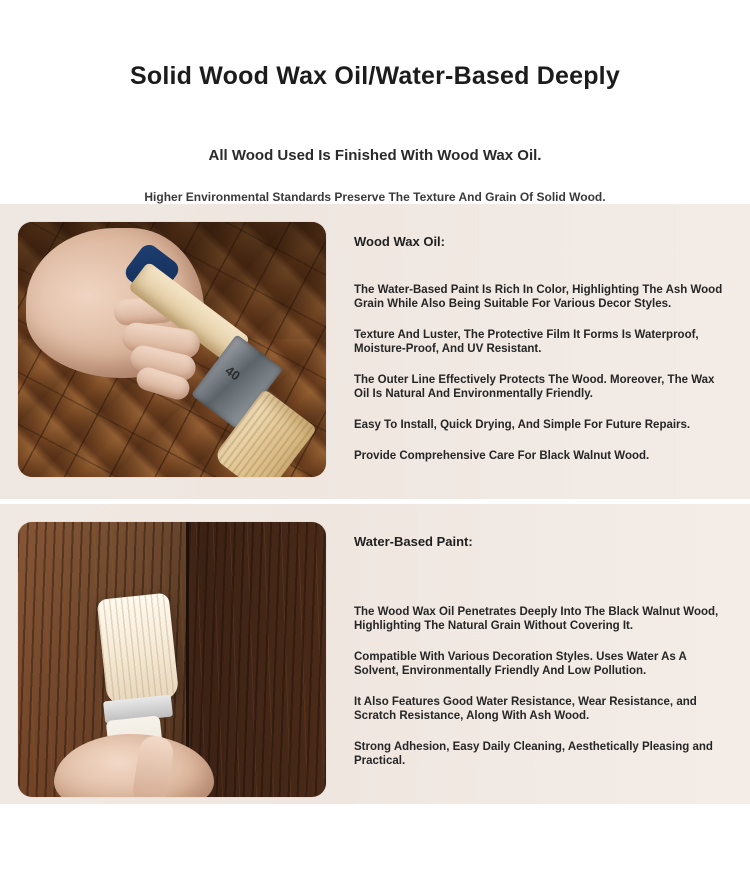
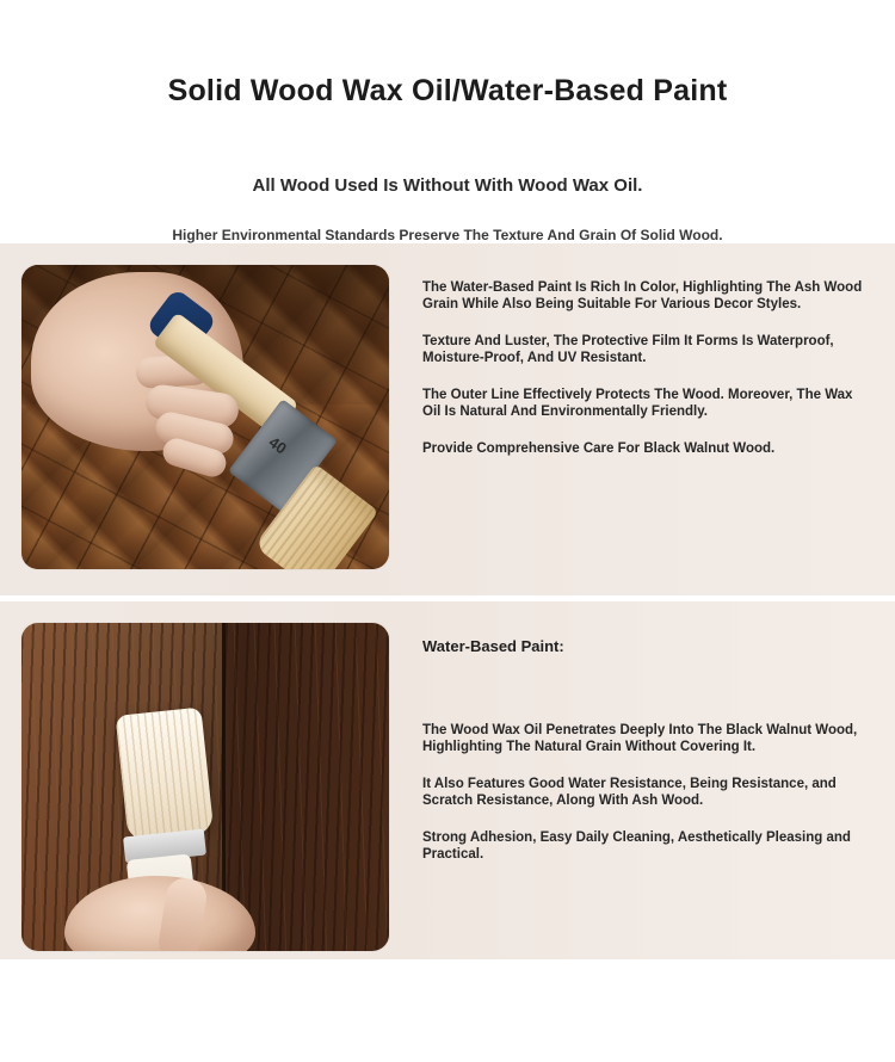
- Solid Wood Wax Oil/Water-Based Deeply
+ Solid Wood Wax Oil/Water-Based Paint
- All Wood Used Is Finished With Wood Wax Oil.
+ All Wood Used Is Without With Wood Wax Oil.
  Higher Environmental Standards Preserve The Texture And Grain Of Solid Wood.
- Wood Wax Oil:
  The Water-Based Paint Is Rich In Color, Highlighting The Ash Wood Grain While Also Being Suitable For Various Decor Styles.
  Texture And Luster, The Protective Film It Forms Is Waterproof, Moisture-Proof, And UV Resistant.
  The Outer Line Effectively Protects The Wood. Moreover, The Wax Oil Is Natural And Environmentally Friendly.
- Easy To Install, Quick Drying, And Simple For Future Repairs.
  Provide Comprehensive Care For Black Walnut Wood.
  Water-Based Paint:
  The Wood Wax Oil Penetrates Deeply Into The Black Walnut Wood, Highlighting The Natural Grain Without Covering It.
- Compatible With Various Decoration Styles. Uses Water As A Solvent, Environmentally Friendly And Low Pollution.
- It Also Features Good Water Resistance, Wear Resistance, and Scratch Resistance, Along With Ash Wood.
+ It Also Features Good Water Resistance, Being Resistance, and Scratch Resistance, Along With Ash Wood.
  Strong Adhesion, Easy Daily Cleaning, Aesthetically Pleasing and Practical.
